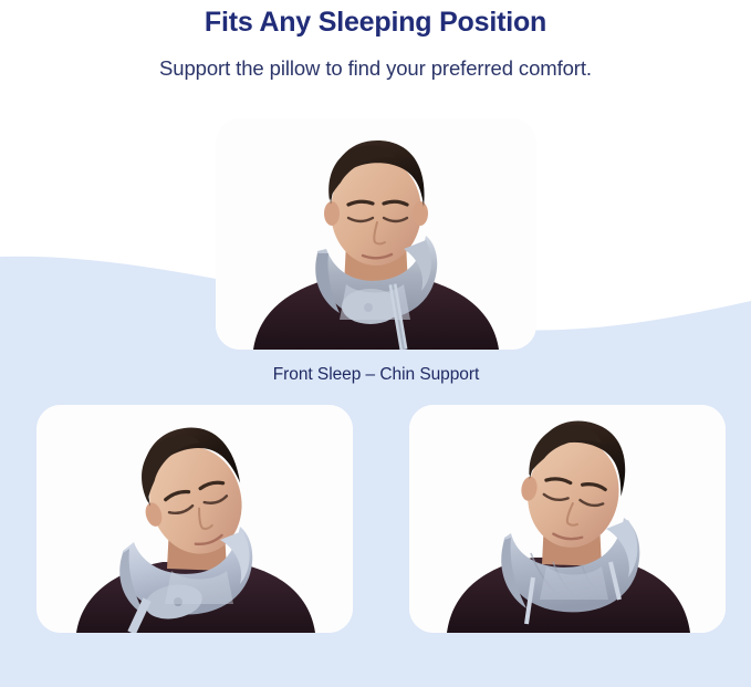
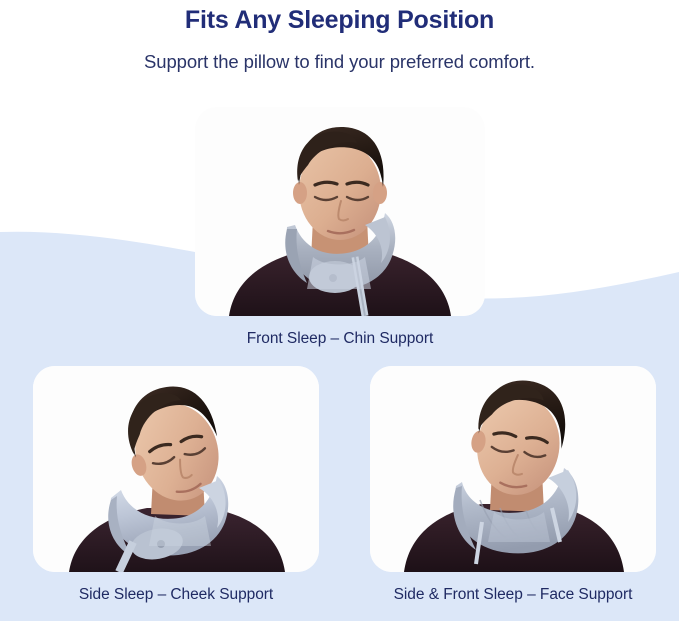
  Fits Any Sleeping Position
  Support the pillow to find your preferred comfort.
  Front Sleep – Chin Support
+ Side Sleep – Cheek Support
+ Side & Front Sleep – Face Support
